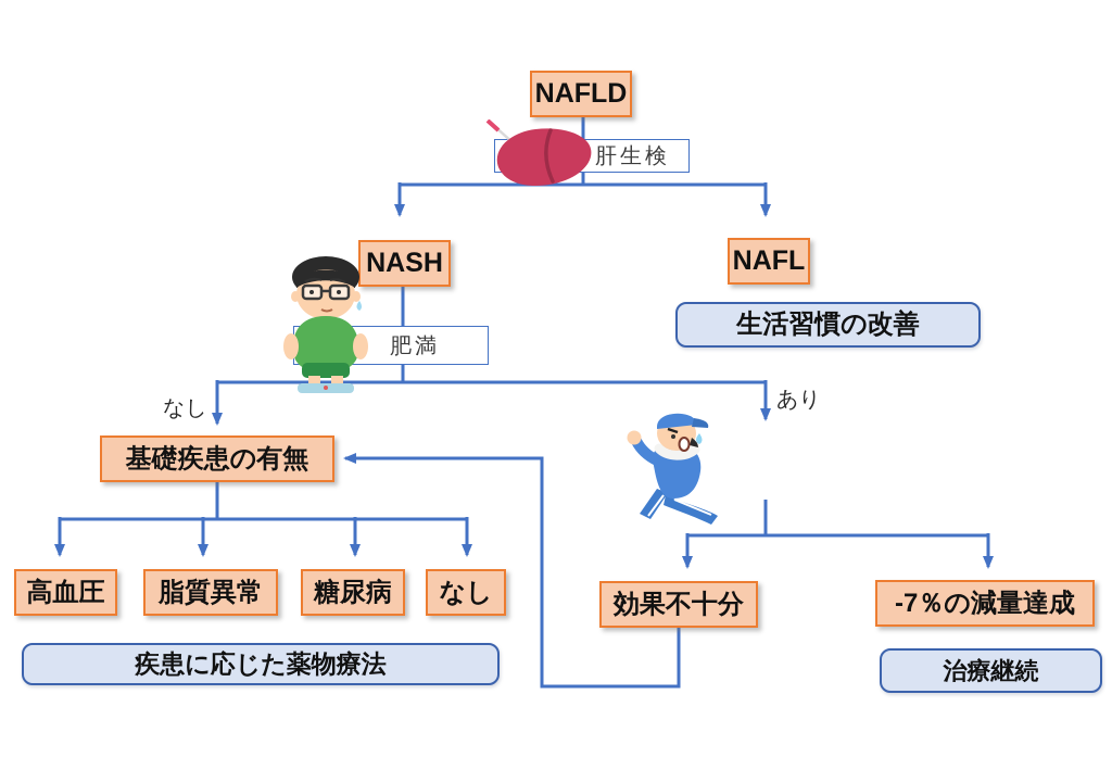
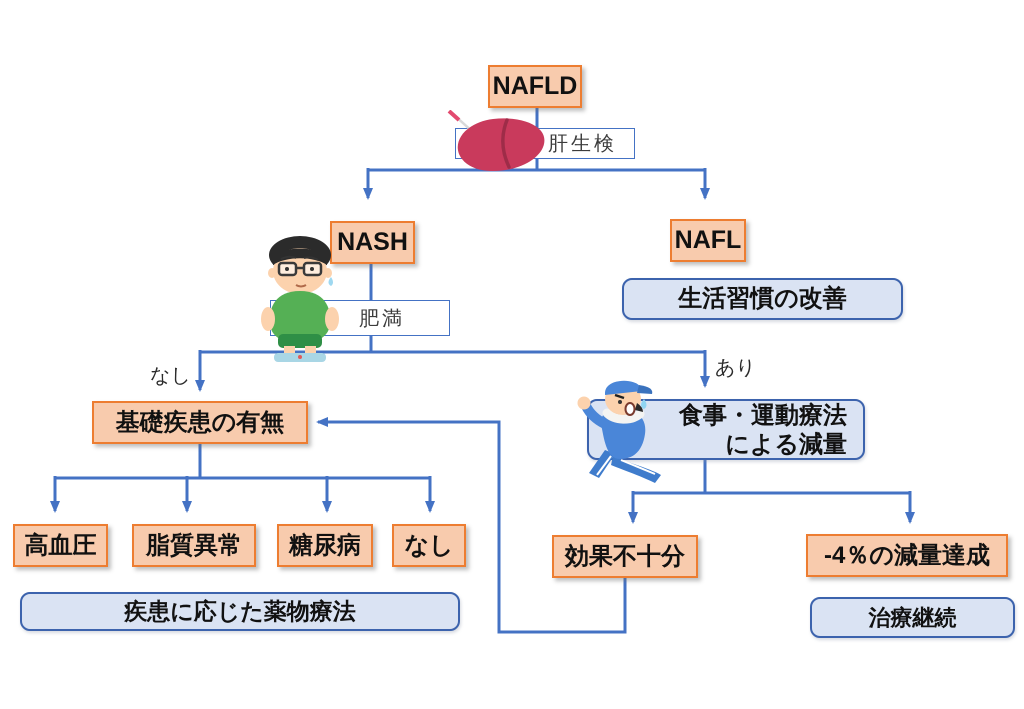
  NAFLD
  肝生検
  NASH
  NAFL
  生活習慣の改善
  肥満
  なし
  あり
  基礎疾患の有無
+ 食事・運動療法
+ による減量
  高血圧
  脂質異常
  糖尿病
  なし
  疾患に応じた薬物療法
  効果不十分
- -7％の減量達成
+ -4％の減量達成
  治療継続
